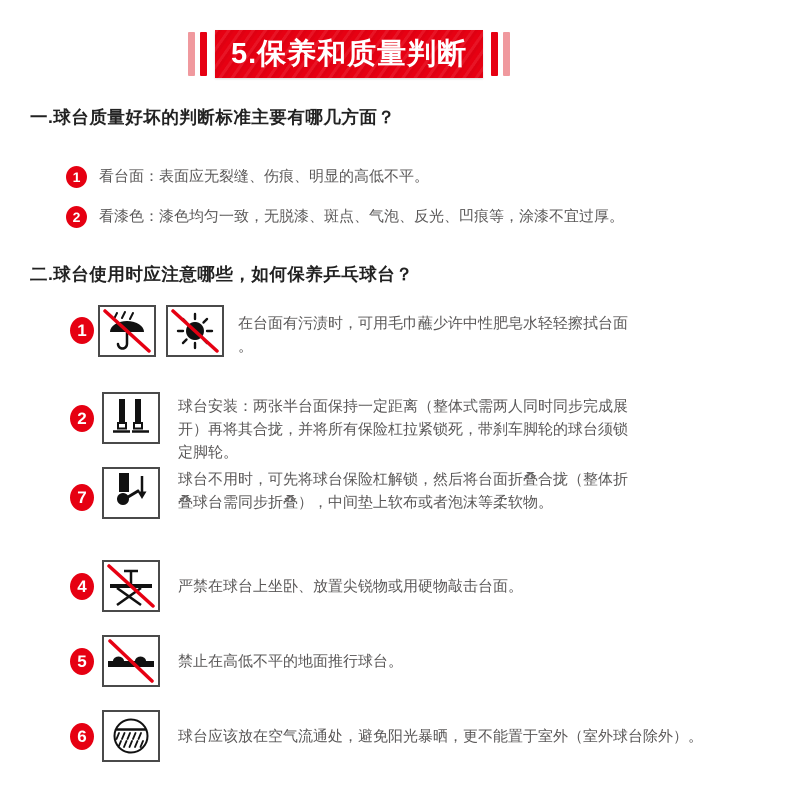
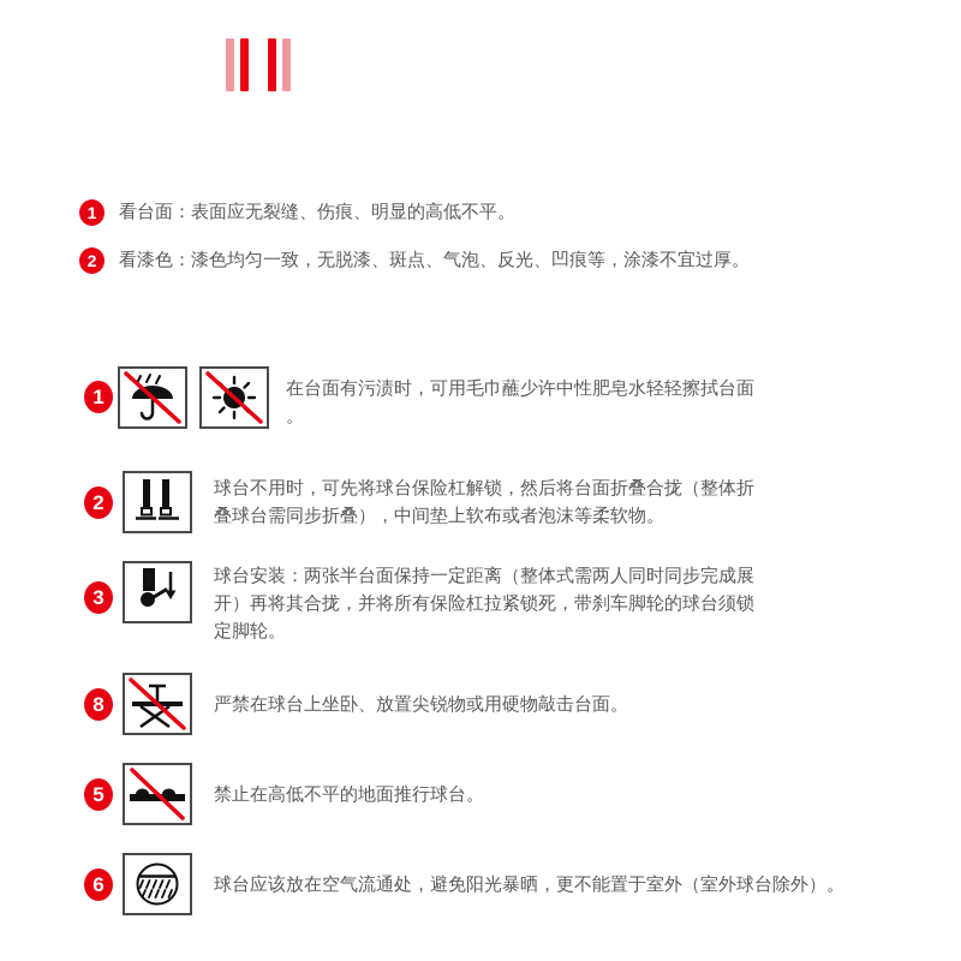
- 5.保养和质量判断
- 一.球台质量好坏的判断标准主要有哪几方面？
  1
  看台面：表面应无裂缝、伤痕、明显的高低不平。
  2
  看漆色：漆色均匀一致，无脱漆、斑点、气泡、反光、凹痕等，涂漆不宜过厚。
- 二.球台使用时应注意哪些，如何保养乒乓球台？
  1
  在台面有污渍时，可用毛巾蘸少许中性肥皂水轻轻擦拭台面。
  2
- 球台安装：两张半台面保持一定距离（整体式需两人同时同步完成展开）再将其合拢，并将所有保险杠拉紧锁死，带刹车脚轮的球台须锁定脚轮。
+ 球台不用时，可先将球台保险杠解锁，然后将台面折叠合拢（整体折叠球台需同步折叠），中间垫上软布或者泡沫等柔软物。
- 7
+ 3
- 球台不用时，可先将球台保险杠解锁，然后将台面折叠合拢（整体折叠球台需同步折叠），中间垫上软布或者泡沫等柔软物。
+ 球台安装：两张半台面保持一定距离（整体式需两人同时同步完成展开）再将其合拢，并将所有保险杠拉紧锁死，带刹车脚轮的球台须锁定脚轮。
- 4
+ 8
  严禁在球台上坐卧、放置尖锐物或用硬物敲击台面。
  5
  禁止在高低不平的地面推行球台。
  6
  球台应该放在空气流通处，避免阳光暴晒，更不能置于室外（室外球台除外）。
